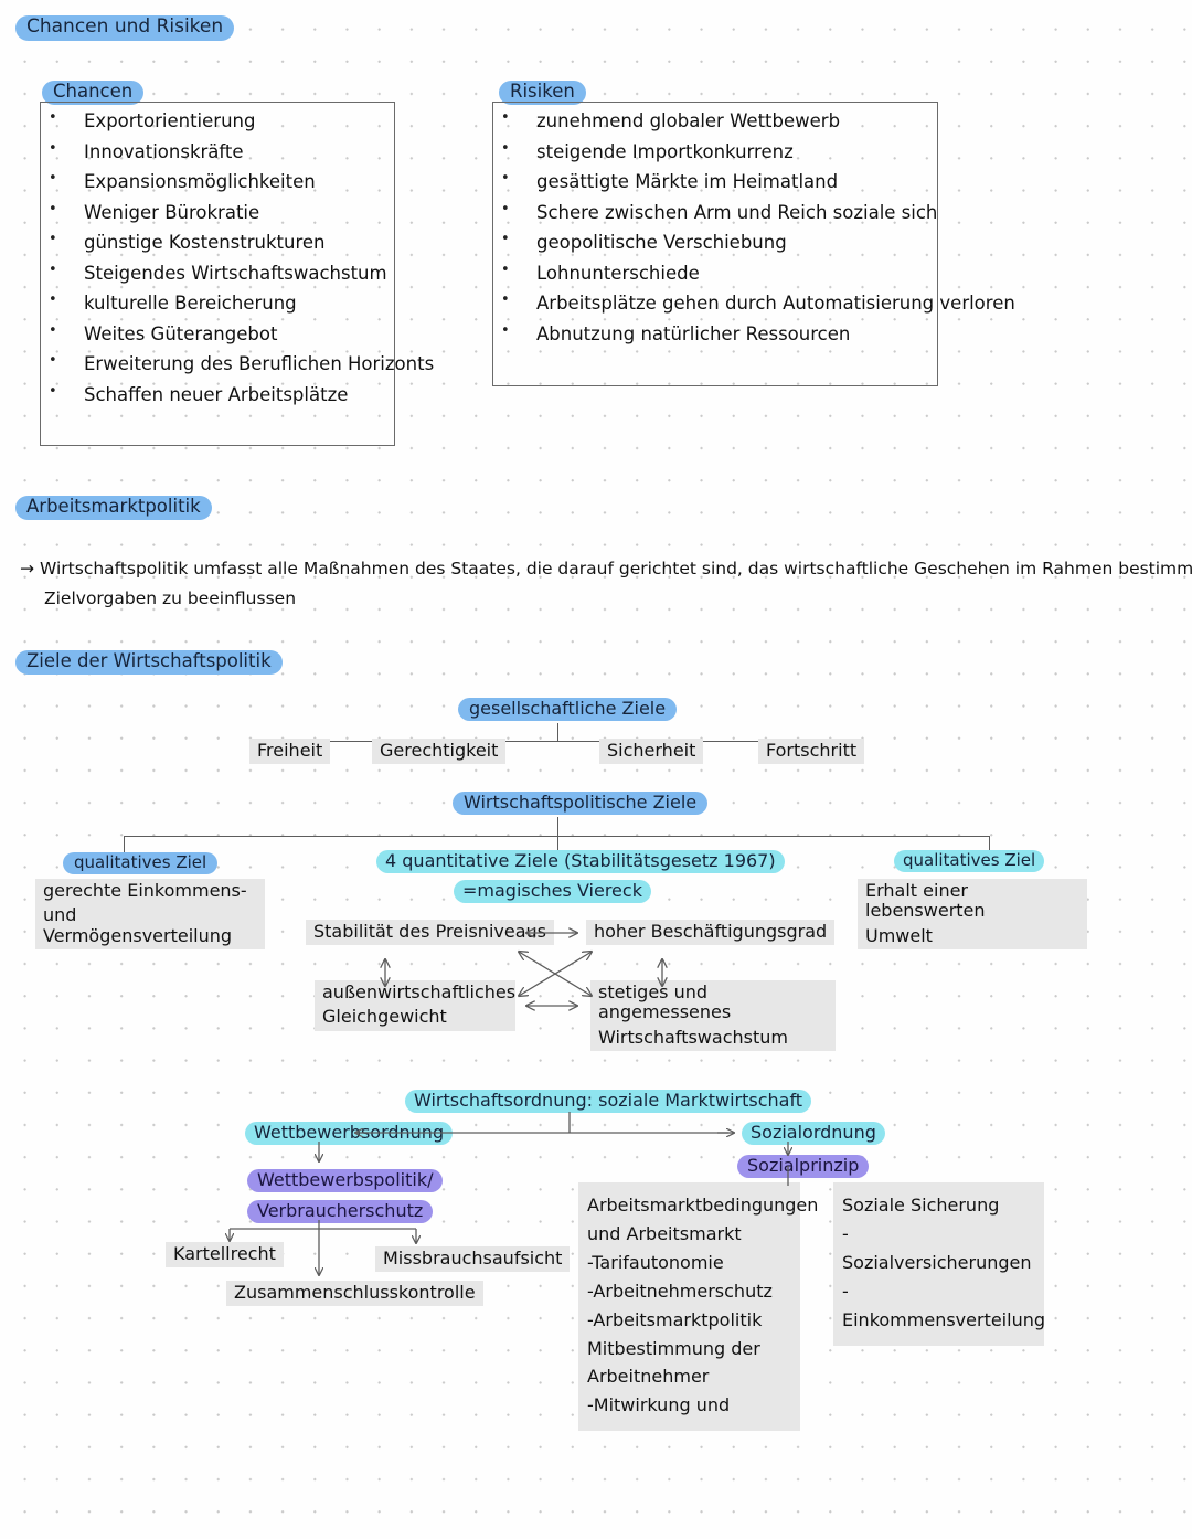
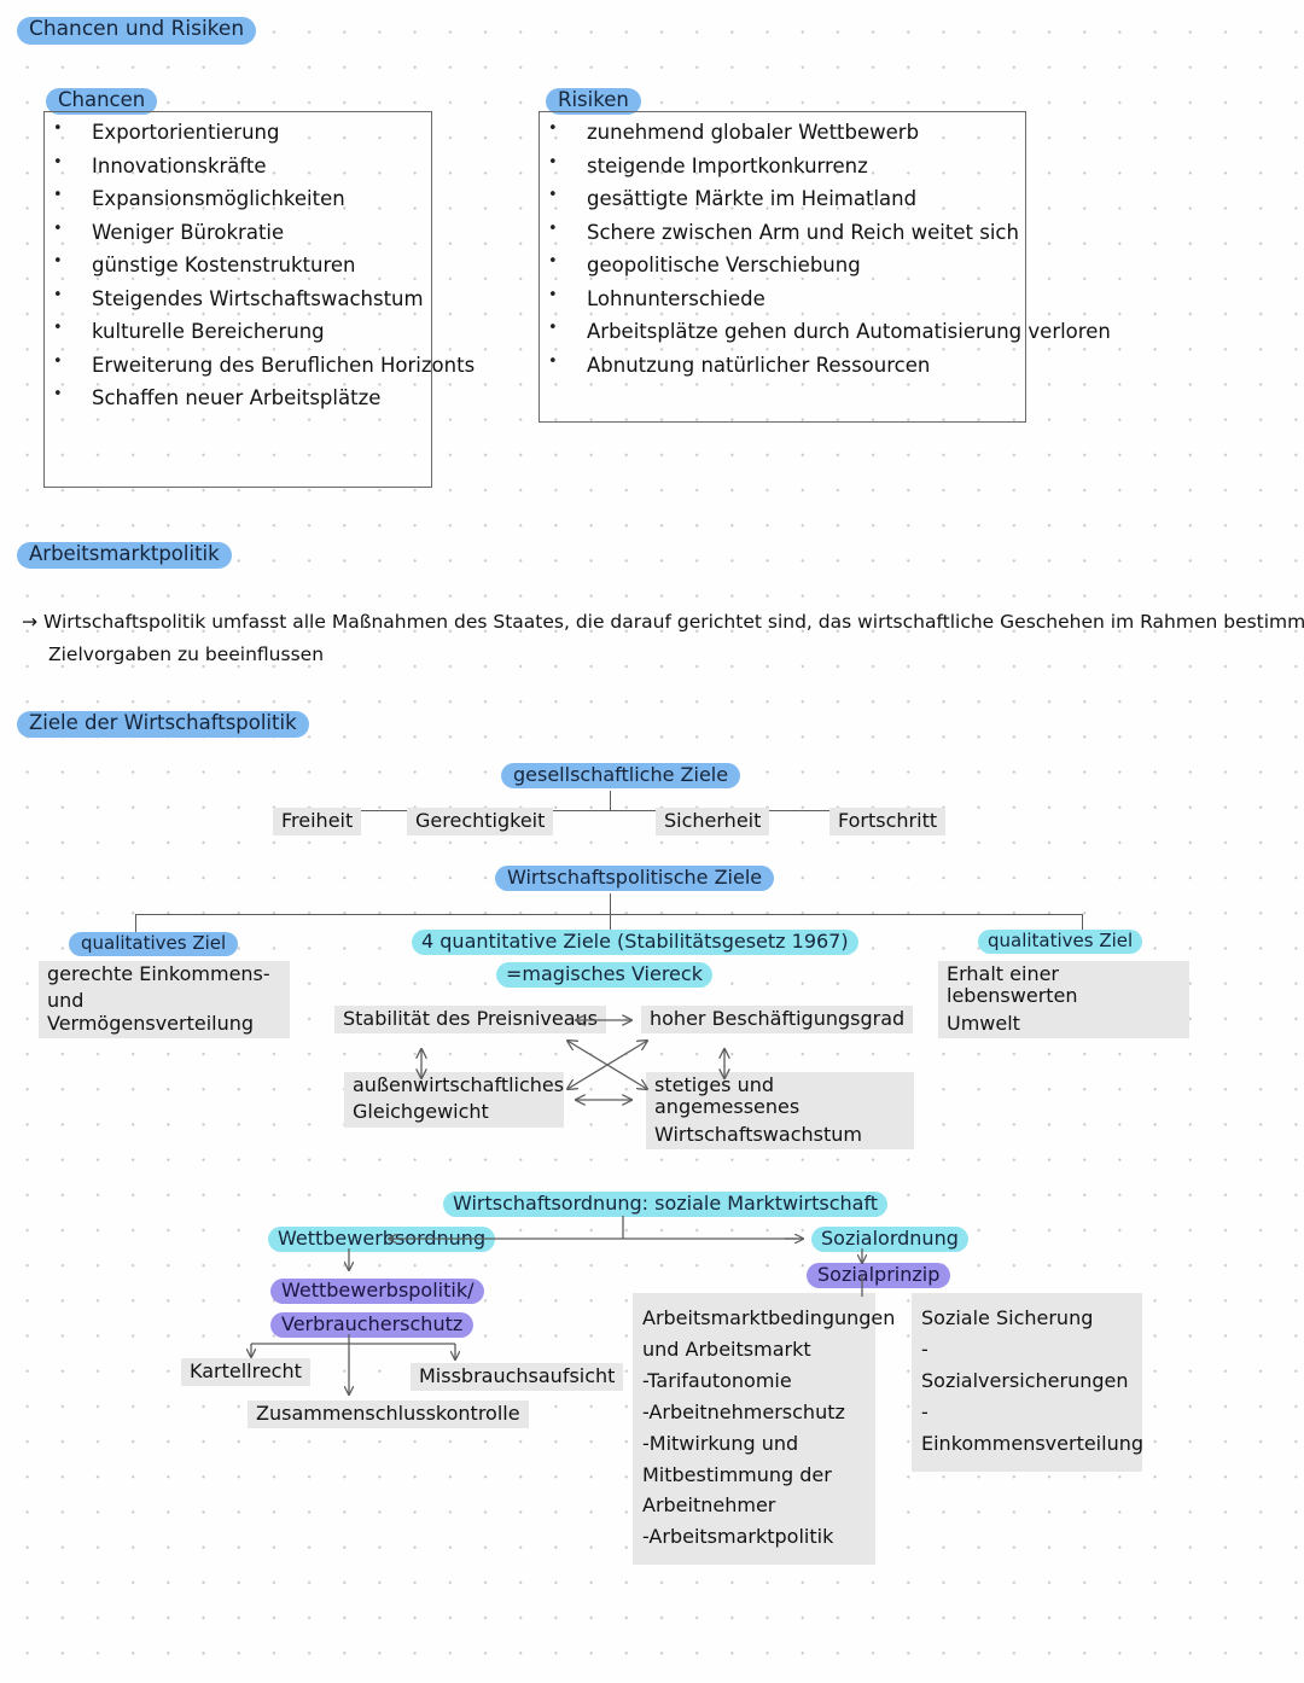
  Chancen und Risiken
  Chancen
  Exportorientierung
  Innovationskräfte
  Expansionsmöglichkeiten
  Weniger Bürokratie
  günstige Kostenstrukturen
  Steigendes Wirtschaftswachstum
  kulturelle Bereicherung
- Weites Güterangebot
  Erweiterung des Beruflichen Horizonts
  Schaffen neuer Arbeitsplätze
  Risiken
  zunehmend globaler Wettbewerb
  steigende Importkonkurrenz
  gesättigte Märkte im Heimatland
- Schere zwischen Arm und Reich soziale sich
+ Schere zwischen Arm und Reich weitet sich
  geopolitische Verschiebung
  Lohnunterschiede
  Arbeitsplätze gehen durch Automatisierung verlo
  Abnutzung natürlicher Ressourcen
  Arbeitsmarktpolitik
  →
  Wirtschaftspolitik umfasst alle Maßnahmen des Staates, die darauf gerichtet sind, das wirtschaftliche Geschehen im Rahmen bestimm
  Zielvorgaben zu beeinflussen
  Ziele der Wirtschaftspolitik
  gesellschaftliche Ziele
  Freiheit
  Gerechtigkeit
  Sicherheit
  Fortschritt
  Wirtschaftspolitische Ziele
  qualitatives Ziel
  gerechte Einkommens-
  und Vermögensverteilung
  4 quantitative Ziele (Stabilitätsgesetz 1967)
  =magisches Viereck
  Stabilität des Preisniveaus
  hoher Beschäftigungsgrad
  außenwirtschaftliche
  Gleichgewicht
  stetiges und angemessenes
  Wirtschaftswachstum
  qualitatives Ziel
  Erhalt einer lebenswerten
  Umwelt
  Wirtschaftsordnung: soziale Marktwirtschaft
  Sozialordnung
  Sozialprinzip
  Wettbewerbspolitik/
  Verbraucherschutz
  Kartellrecht
  Zusammenschlusskontrolle
  Missbrauchsaufsicht
  Arbeitsmarktbedingung
  und Arbeitsmarkt
  -Tarifautonomie
  -Arbeitnehmerschutz
- -Arbeitsmarktpolitik
+ -Mitwirkung und
  Mitbestimmung der
  Arbeitnehmer
- -Mitwirkung und
+ -Arbeitsmarktpolitik
  Soziale Sicherung
  -Sozialversicherungen
  -Einkommensverteilun
